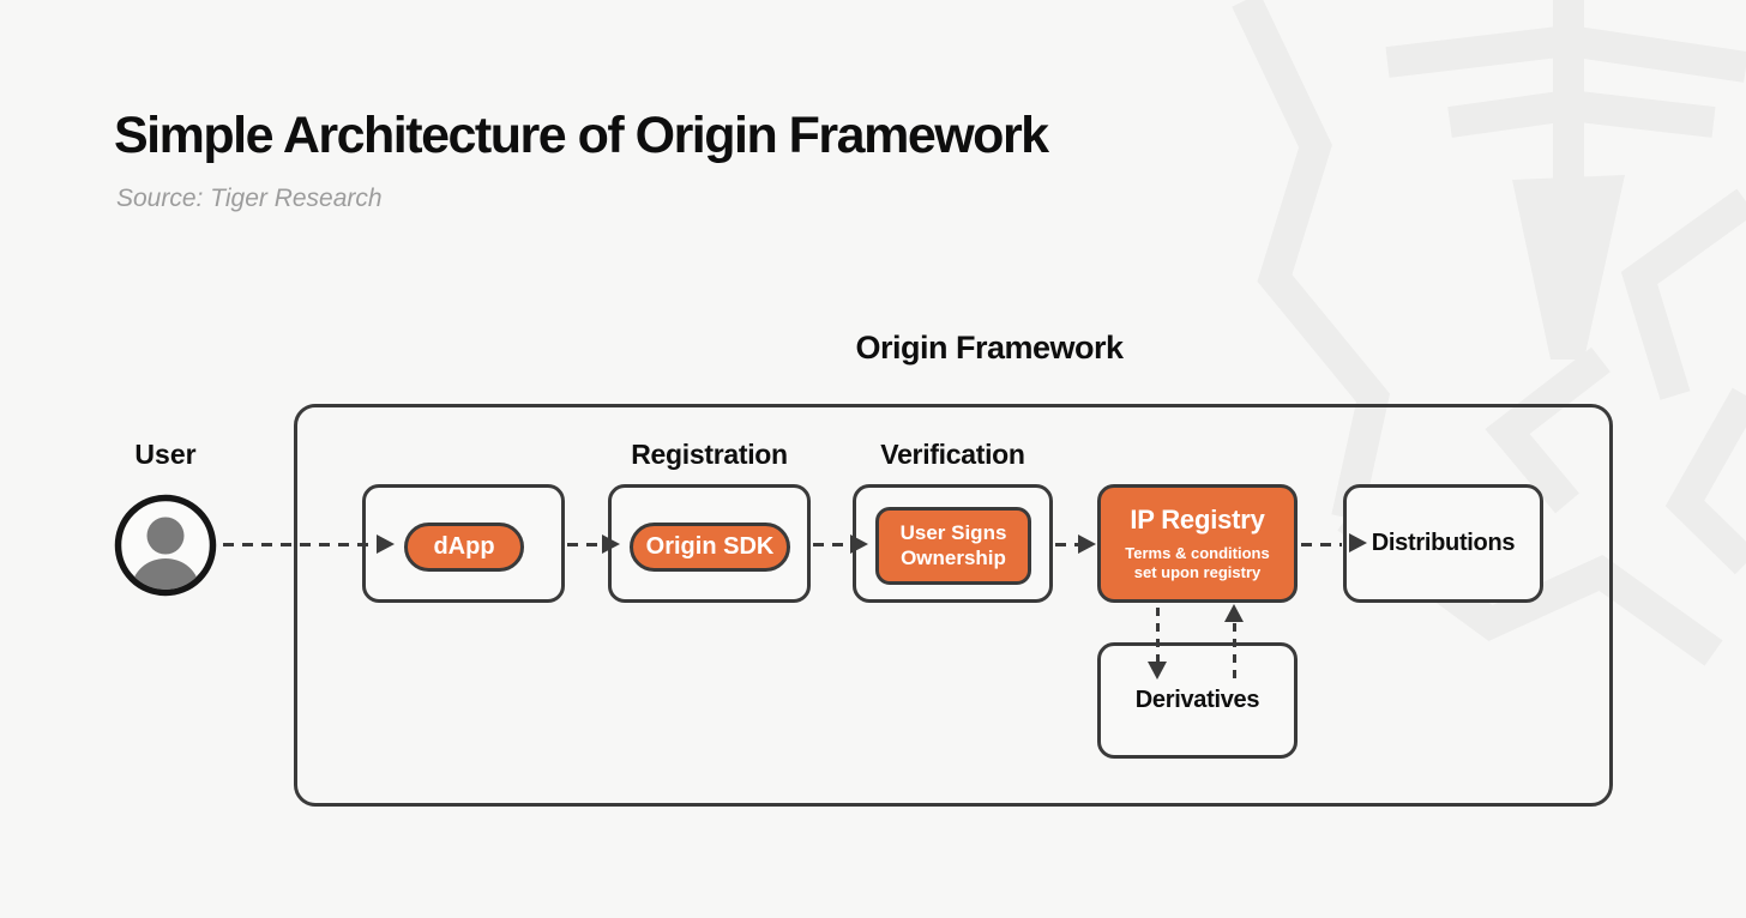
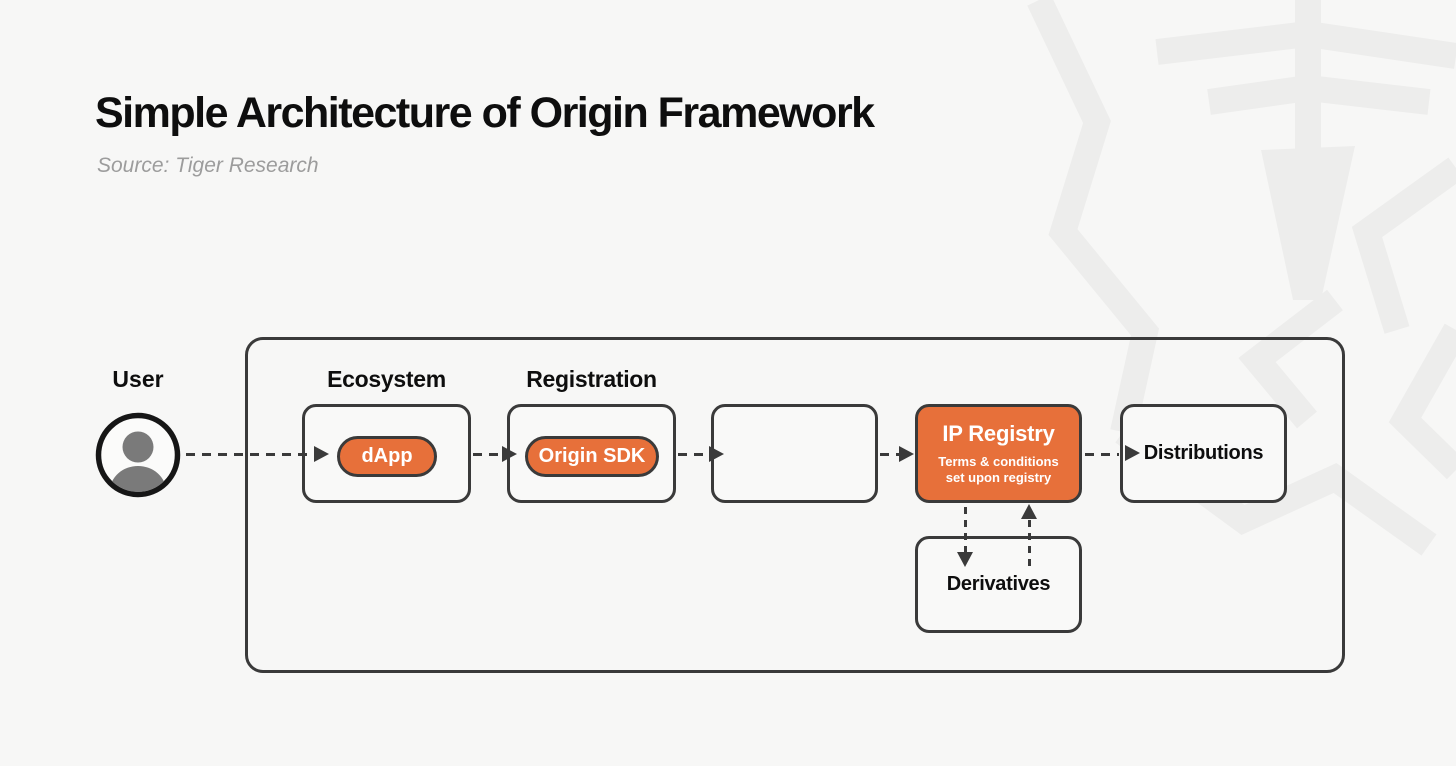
  Simple Architecture of Origin Framework
  Source: Tiger Research
- Origin Framework
  User
+ Ecosystem
  Registration
- Verification
  dApp
  Origin SDK
- User Signs Ownership
  IP Registry
  Terms & conditions set upon registry
  Distributions
  Derivatives
